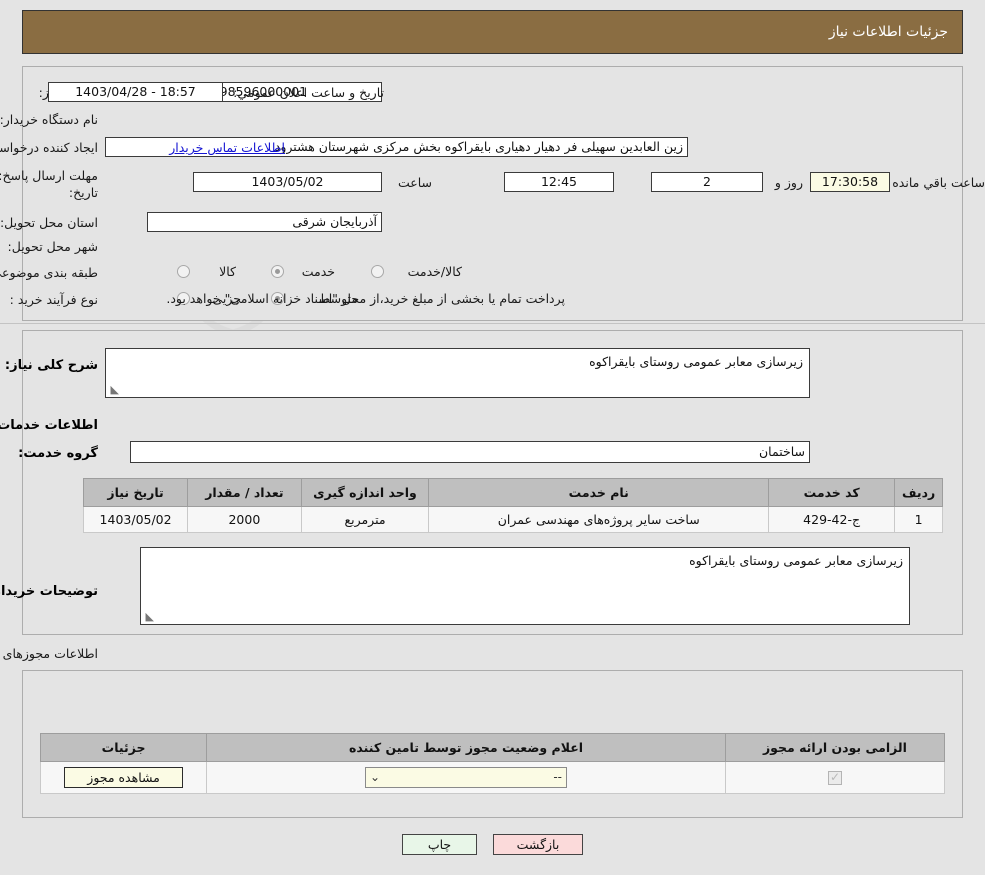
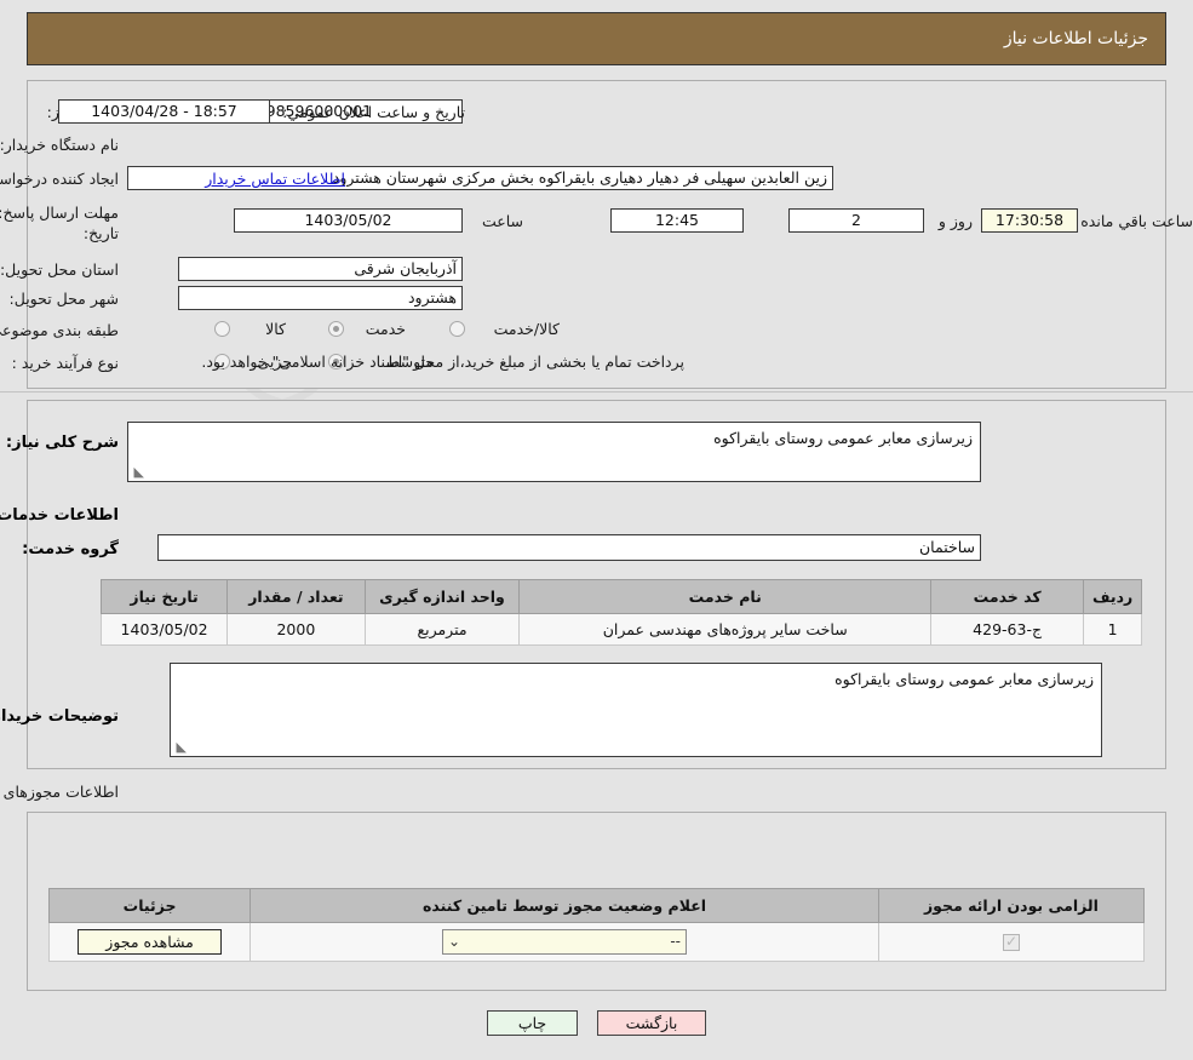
  جزئیات اطلاعات نیاز
  تاریخ و ساعت اعلان عمومي:
  1403/04/28 - 18:57
  نام دستگاه خریدار:
  ایجاد کننده درخواس
  زین العابدین سهیلی فر دهیار دهیاری بایقراکوه بخش مرکزی شهرستان هشترود
  اطلاعات تماس خریدار
  مهلت ارسال پاسخ:
  تاریخ:
  1403/05/02
  ساعت
  12:45
  2
  روز و
  17:30:58
  ساعت باقي مانده
  استان محل تحویل:
  آذربایجان شرقی
  شهر محل تحویل:
+ هشترود
  طبقه بندی موضوع
  کالا
  خدمت
  کالا/خدمت
  نوع فرآیند خرید :
  جزیی
  متوسط
  پرداخت تمام یا بخشی از مبلغ خرید،از محل "اسناد خزانه اسلامی" خواهد بود.
  شرح کلی نیاز:
  زیرسازی معابر عمومی روستای بایقراکوه
  ◣
  گروه خدمت:
  ساختمان
  ردیف	کد خدمت	نام خدمت	واحد اندازه گیری	تعداد / مقدار	تاریخ نیاز
- 1	ج-42-429	ساخت سایر پروژه‌های مهندسی عمران	مترمربع	2000	1403/05/02
+ 1	ج-63-429	ساخت سایر پروژه‌های مهندسی عمران	مترمربع	2000	1403/05/02
  توضیحات خریدا
  زیرسازی معابر عمومی روستای بایقراکوه
  ◣
  الزامی بودن ارائه مجوز	اعلام وضعیت مجوز توسط تامین کننده	جزئیات
  	⌄ --	مشاهده مجوز
  چاپ
  بازگشت
